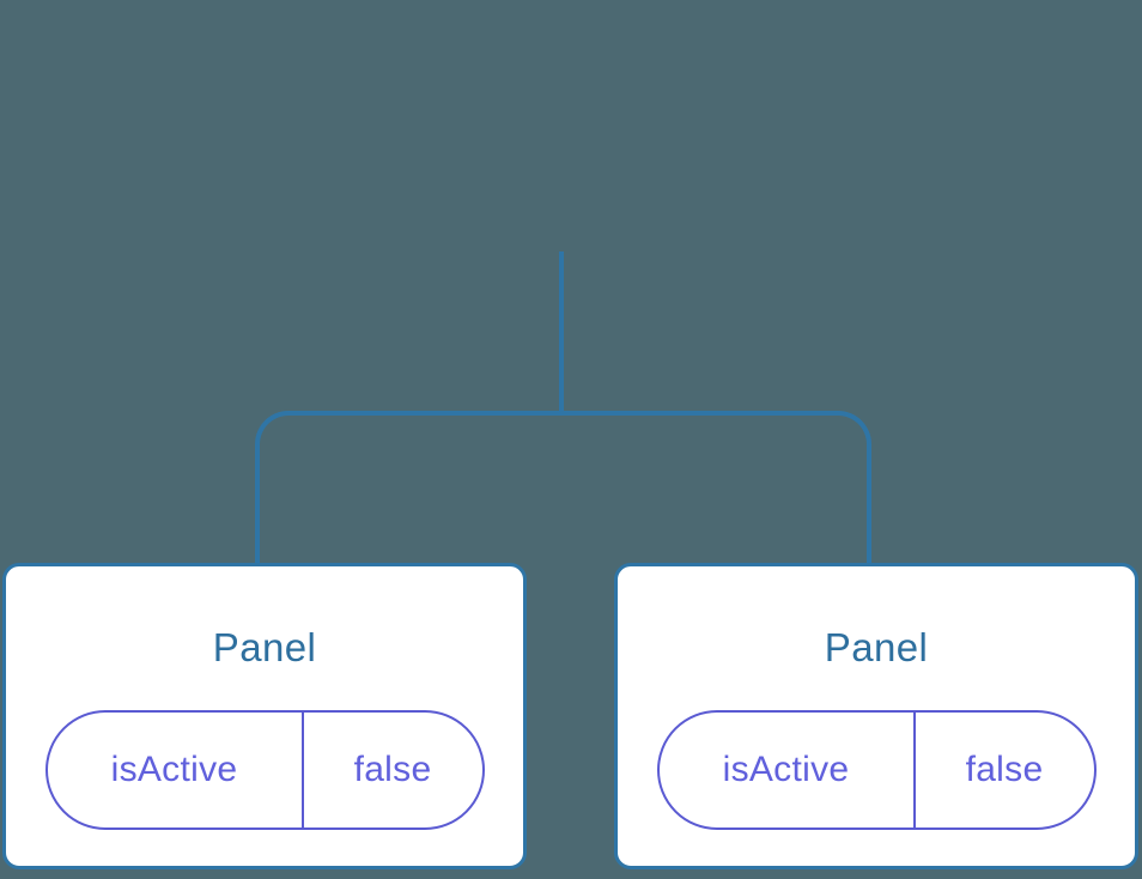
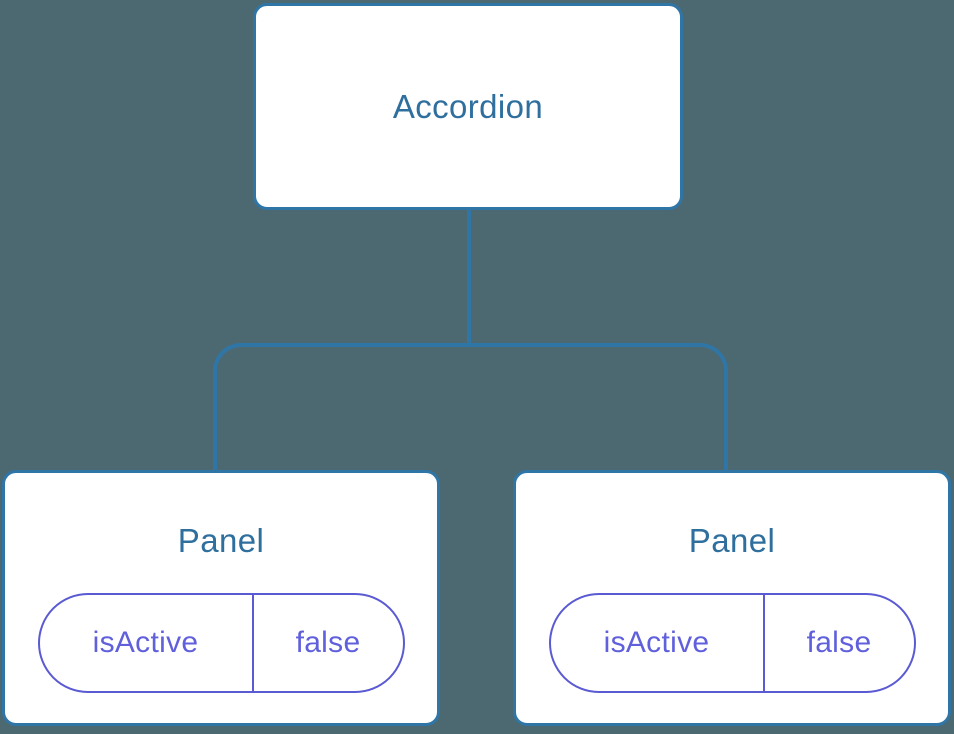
+ Accordion
  Panel
  isActive
  false
  Panel
  isActive
  false
